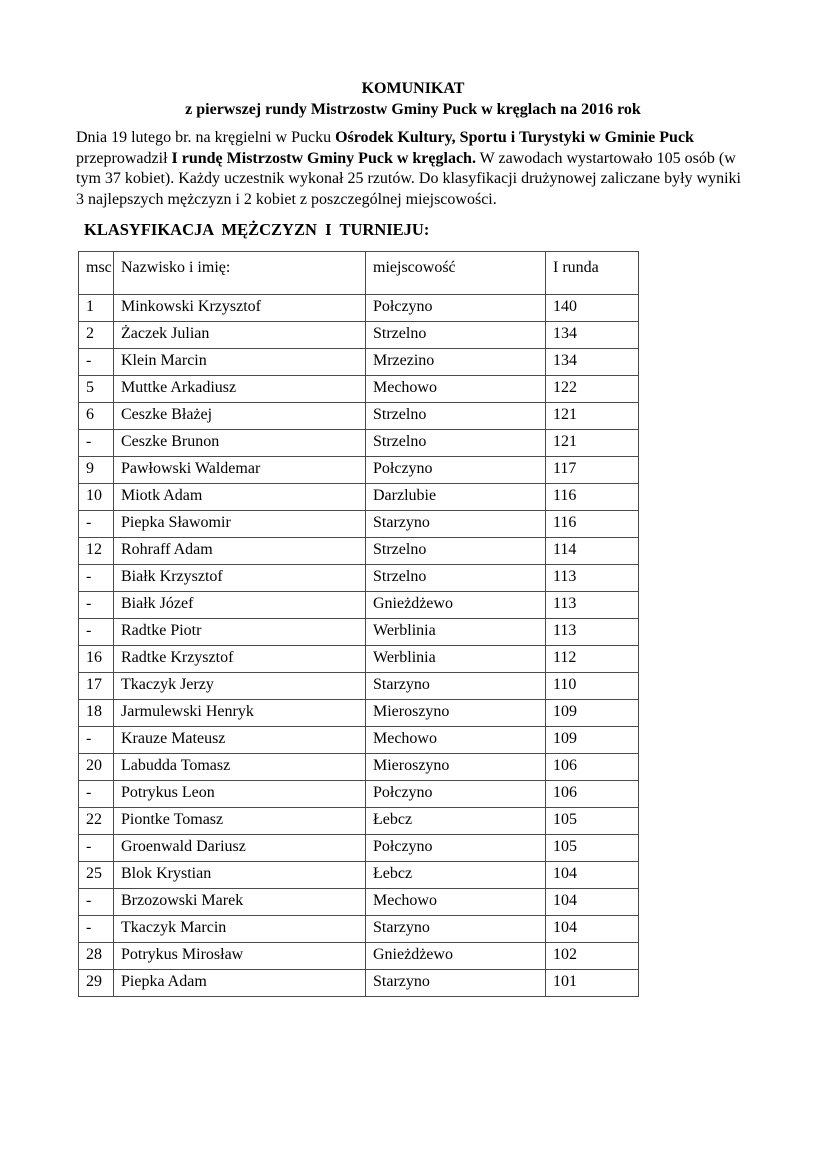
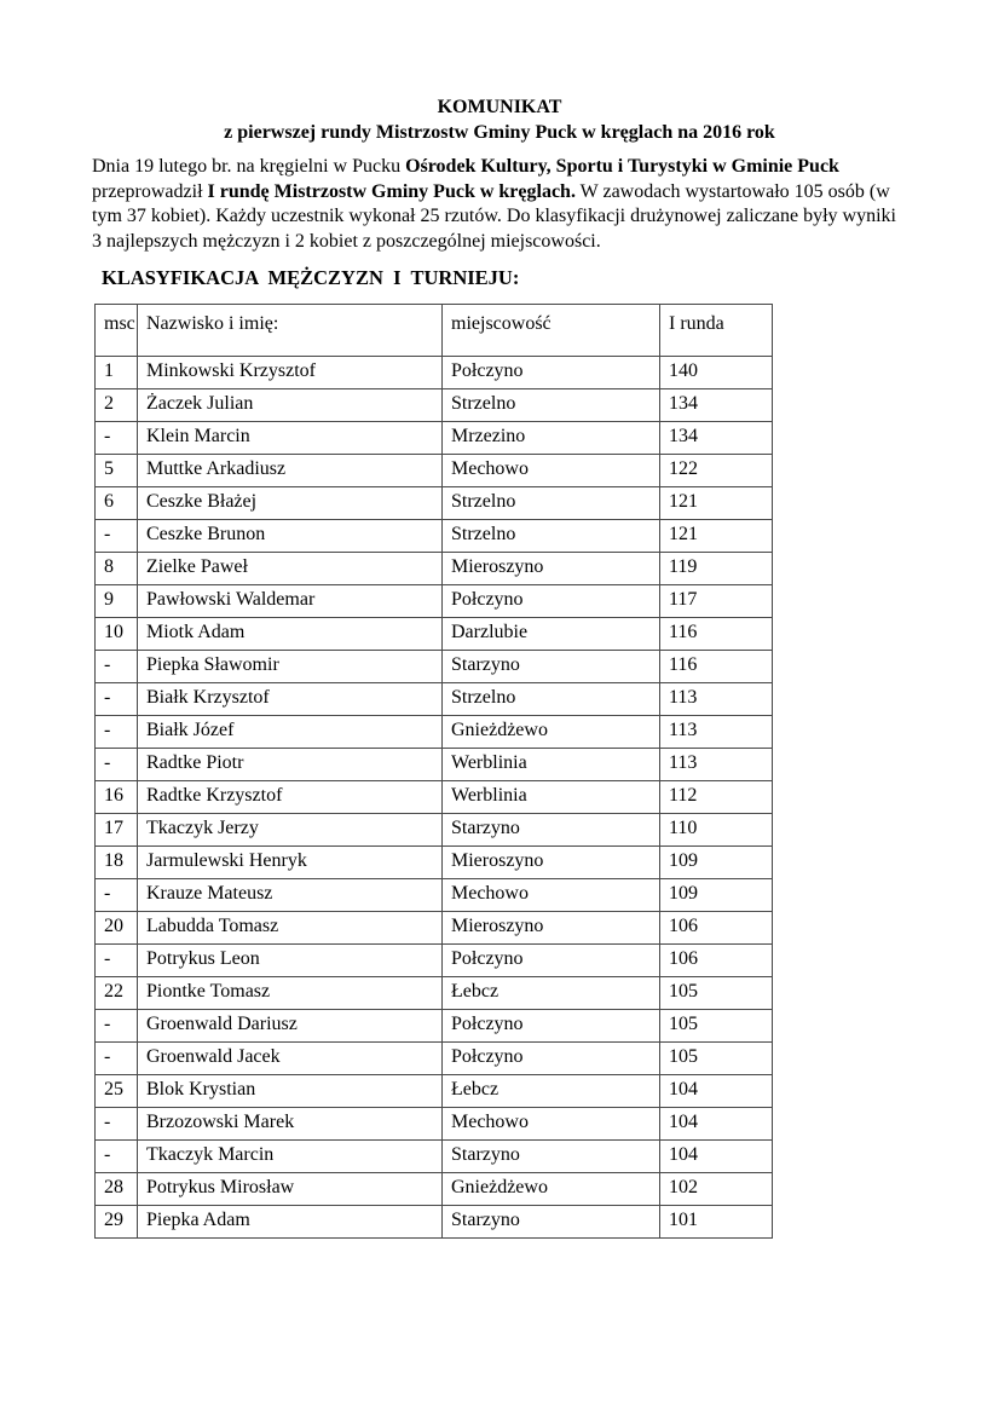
  KOMUNIKAT
  z pierwszej rundy Mistrzostw Gminy Puck w kręglach na 2016 rok
  Dnia 19 lutego br. na kręgielni w Pucku Ośrodek Kultury, Sportu i Turystyki w Gminie Puck przeprowadził I rundę Mistrzostw Gminy Puck w kręglach. W zawodach wystartowało 105 osób (w tym 37 kobiet). Każdy uczestnik wykonał 25 rzutów. Do klasyfikacji drużynowej zaliczane były wyniki 3 najlepszych mężczyzn i 2 kobiet z poszczególnej miejscowości.
  KLASYFIKACJA MĘŻCZYZN I TURNIEJU:
  msc	Nazwisko i imię:	miejscowość	I runda
  1	Minkowski Krzysztof	Połczyno	140
  2	Żaczek Julian	Strzelno	134
  -	Klein Marcin	Mrzezino	134
  5	Muttke Arkadiusz	Mechowo	122
  6	Ceszke Błażej	Strzelno	121
  -	Ceszke Brunon	Strzelno	121
+ 8	Zielke Paweł	Mieroszyno	119
  9	Pawłowski Waldemar	Połczyno	117
  10	Miotk Adam	Darzlubie	116
  -	Piepka Sławomir	Starzyno	116
- 12	Rohraff Adam	Strzelno	114
  -	Białk Krzysztof	Strzelno	113
  -	Białk Józef	Gnieżdżewo	113
  -	Radtke Piotr	Werblinia	113
  16	Radtke Krzysztof	Werblinia	112
  17	Tkaczyk Jerzy	Starzyno	110
  18	Jarmulewski Henryk	Mieroszyno	109
  -	Krauze Mateusz	Mechowo	109
  20	Labudda Tomasz	Mieroszyno	106
  -	Potrykus Leon	Połczyno	106
  22	Piontke Tomasz	Łebcz	105
  -	Groenwald Dariusz	Połczyno	105
+ -	Groenwald Jacek	Połczyno	105
  25	Blok Krystian	Łebcz	104
  -	Brzozowski Marek	Mechowo	104
  -	Tkaczyk Marcin	Starzyno	104
  28	Potrykus Mirosław	Gnieżdżewo	102
  29	Piepka Adam	Starzyno	101
